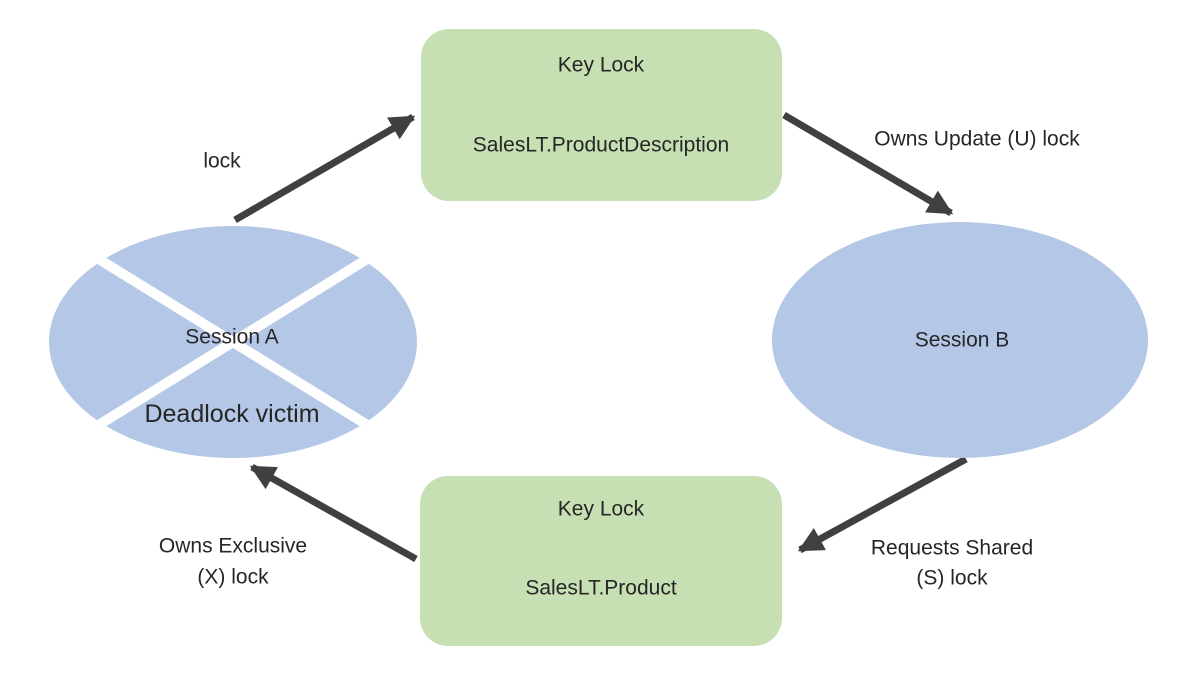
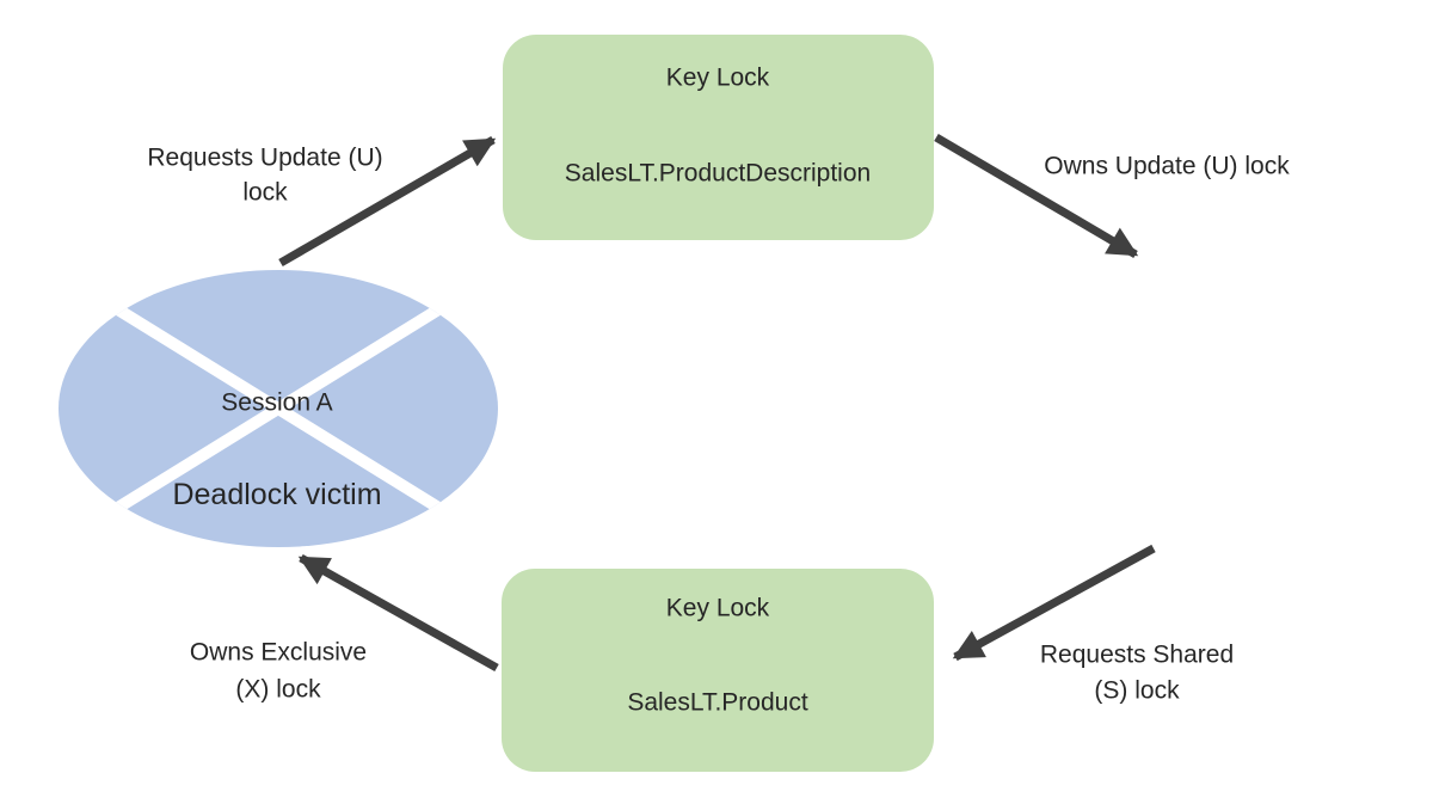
+ Requests Update (U)
  lock
  Owns Update (U) lock
  Requests Shared
  (S) lock
  Owns Exclusive
  (X) lock
  Key Lock
  SalesLT.ProductDescription
  Key Lock
  SalesLT.Product
  Session A
  Deadlock victim
- Session B
